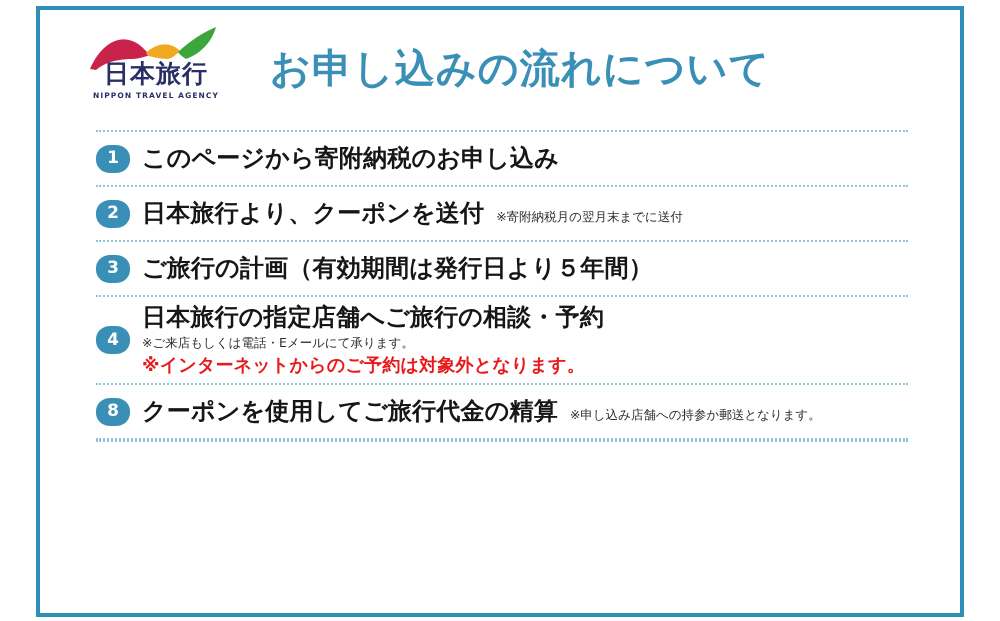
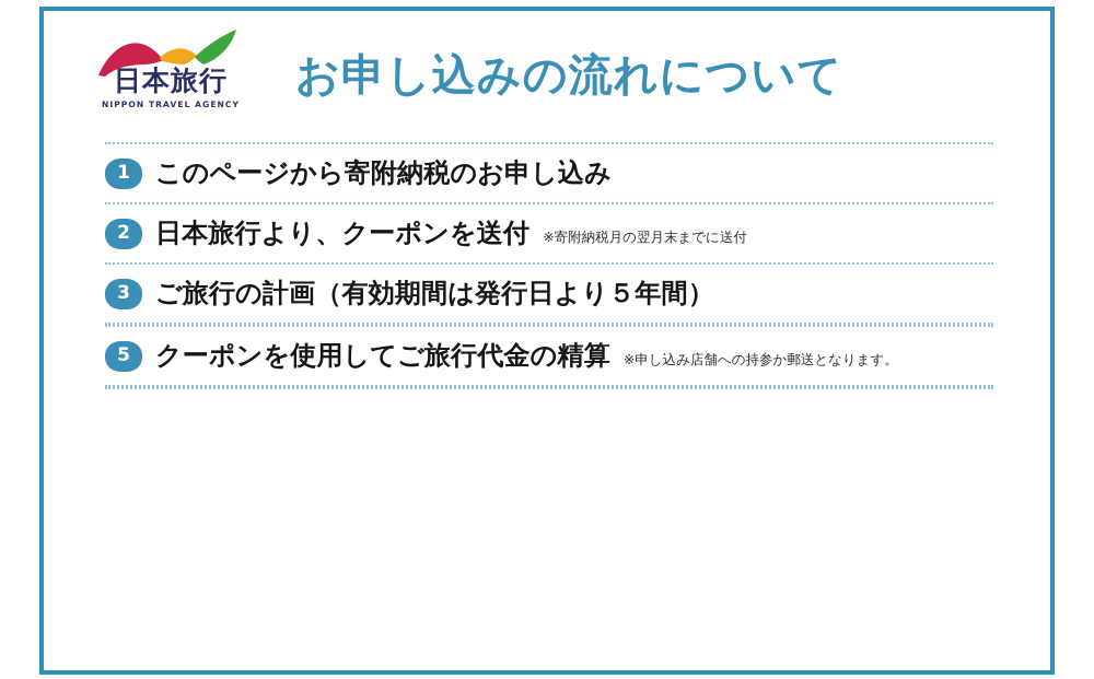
  日本旅行
  NIPPON TRAVEL AGENCY
  お申し込みの流れについて
  1
  このページから寄附納税のお申し込み
  2
  日本旅行より、クーポンを送付
  ※寄附納税月の翌月末までに送付
  3
  ご旅行の計画（有効期間は発行日より５年間）
- 4
- 日本旅行の指定店舗へご旅行の相談・予約
- ※ご来店もしくは電話・Eメールにて承ります。
- ※インターネットからのご予約は対象外となります。
- 8
+ 5
  クーポンを使用してご旅行代金の精算
  ※申し込み店舗への持参か郵送となります。
